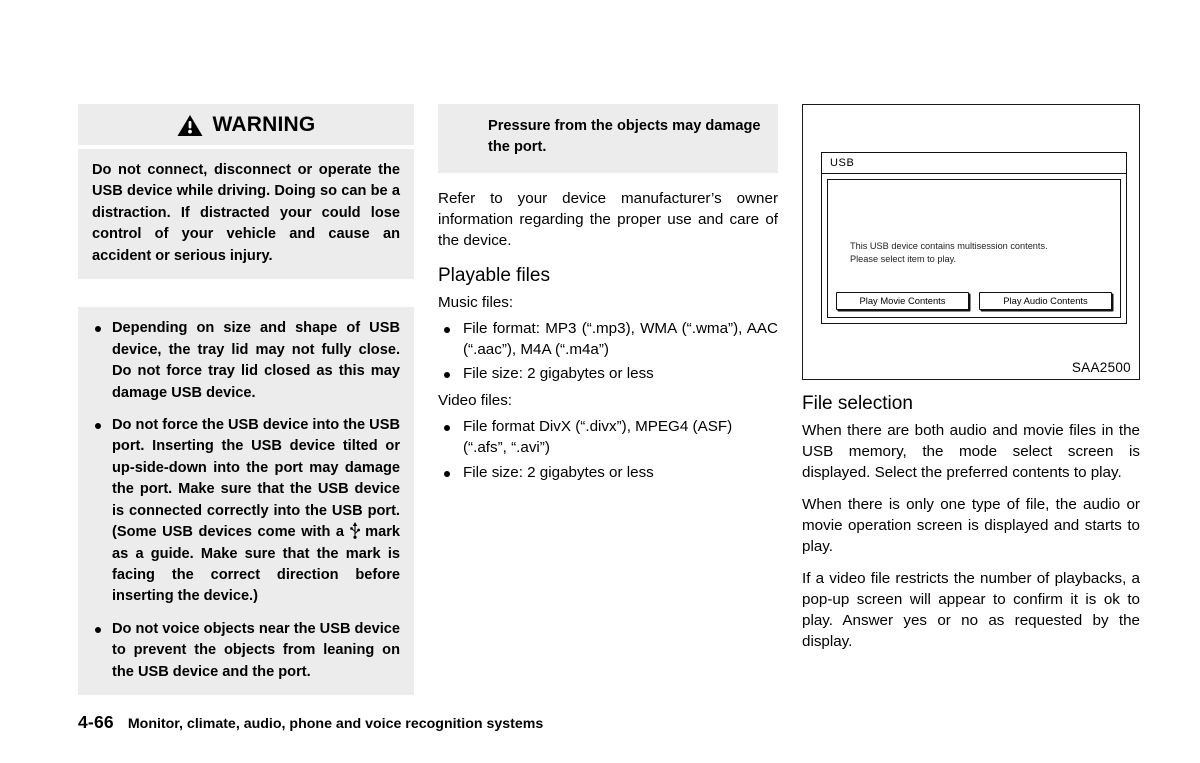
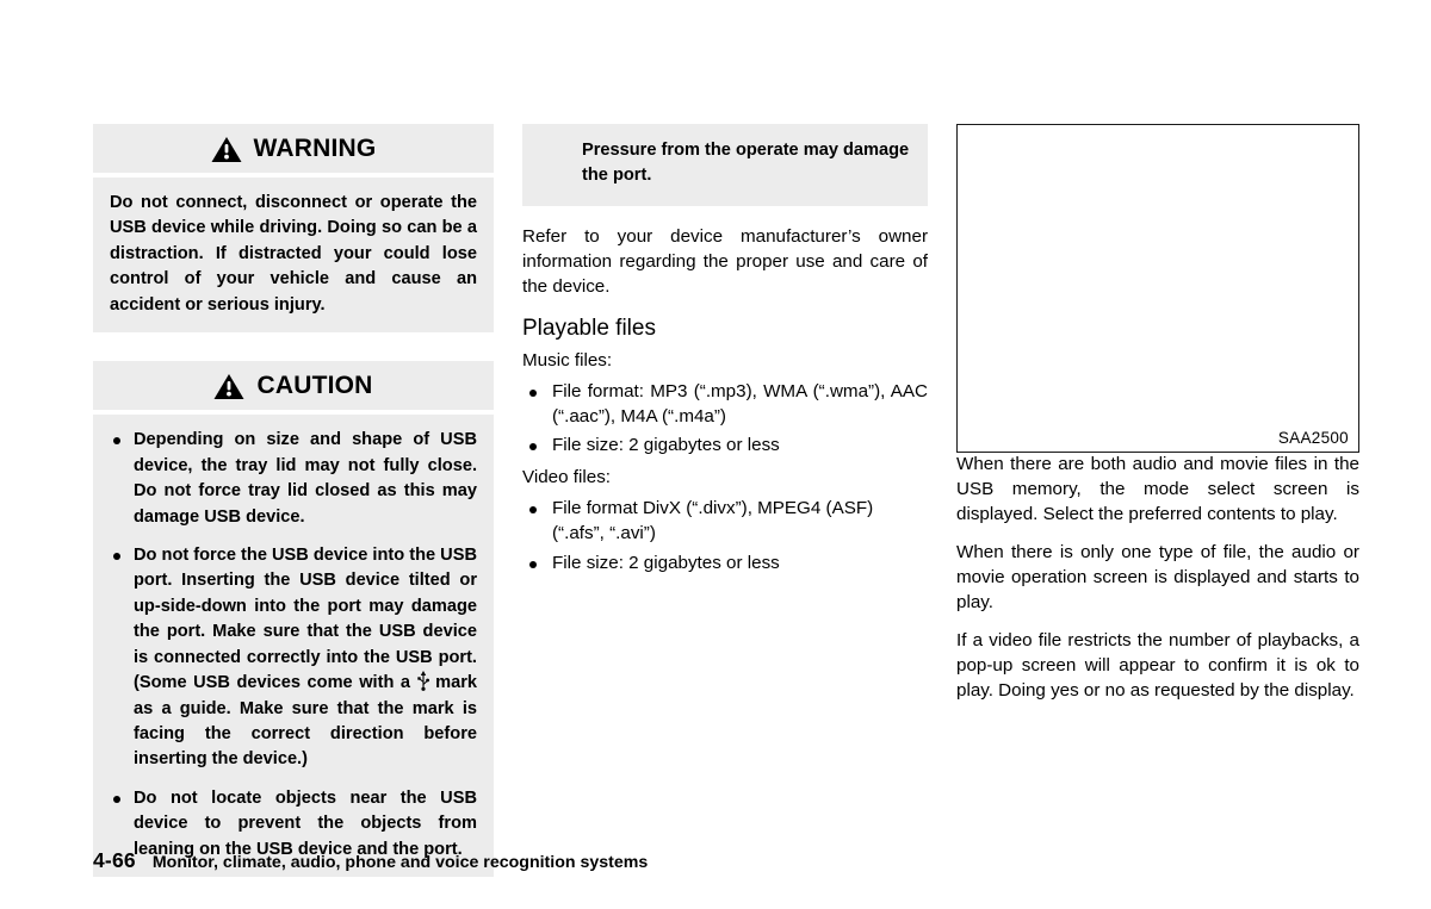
  WARNING
  Do not connect, disconnect or operate the USB device while driving. Doing so can be a distraction. If distracted your could lose control of your vehicle and cause an accident or serious injury.
+ CAUTION
  Depending on size and shape of USB device, the tray lid may not fully close. Do not force tray lid closed as this may damage USB device.
  Do not force the USB device into the USB port. Inserting the USB device tilted or up-side-down into the port may damage the port. Make sure that the USB device is connected correctly into the USB port. (Some USB devices come with a mark as a guide. Make sure that the mark is facing the correct direction before inserting the device.)
- Do not voice objects near the USB device to prevent the objects from leaning on the USB device and the port.
+ Do not locate objects near the USB device to prevent the objects from leaning on the USB device and the port.
- Pressure from the objects may damage the port.
+ Pressure from the operate may damage the port.
  Refer to your device manufacturer’s owner information regarding the proper use and care of the device.
  Playable files
  Music files:
  File format: MP3 (“.mp3), WMA (“.wma”), AAC (“.aac”), M4A (“.m4a”)
  File size: 2 gigabytes or less
  Video files:
  File format DivX (“.divx”), MPEG4 (ASF) (“.afs”, “.avi”)
  File size: 2 gigabytes or less
- USB
- This USB device contains multisession contents.
- Please select item to play.
- Play Movie Contents
- Play Audio Contents
  SAA2500
- File selection
  When there are both audio and movie files in the USB memory, the mode select screen is displayed. Select the preferred contents to play.
  When there is only one type of file, the audio or movie operation screen is displayed and starts to play.
- If a video file restricts the number of playbacks, a pop-up screen will appear to confirm it is ok to play. Answer yes or no as requested by the display.
+ If a video file restricts the number of playbacks, a pop-up screen will appear to confirm it is ok to play. Doing yes or no as requested by the display.
  4-66
  Monitor, climate, audio, phone and voice recognition systems
